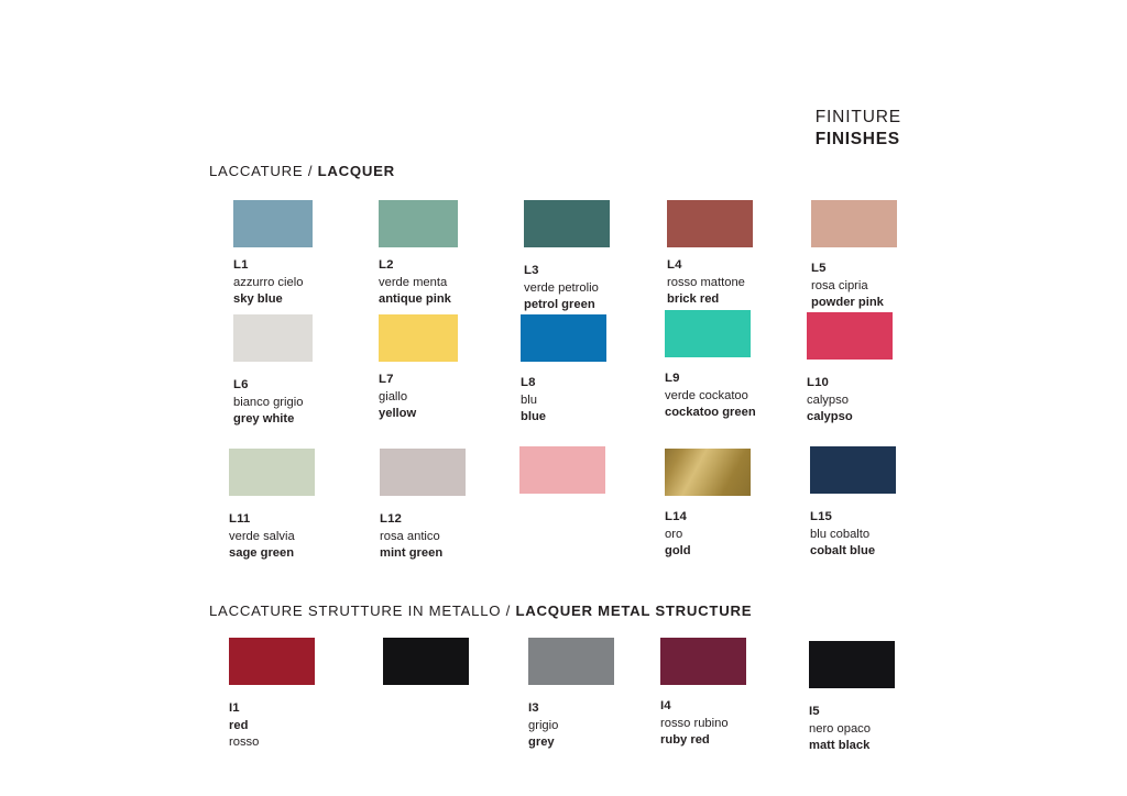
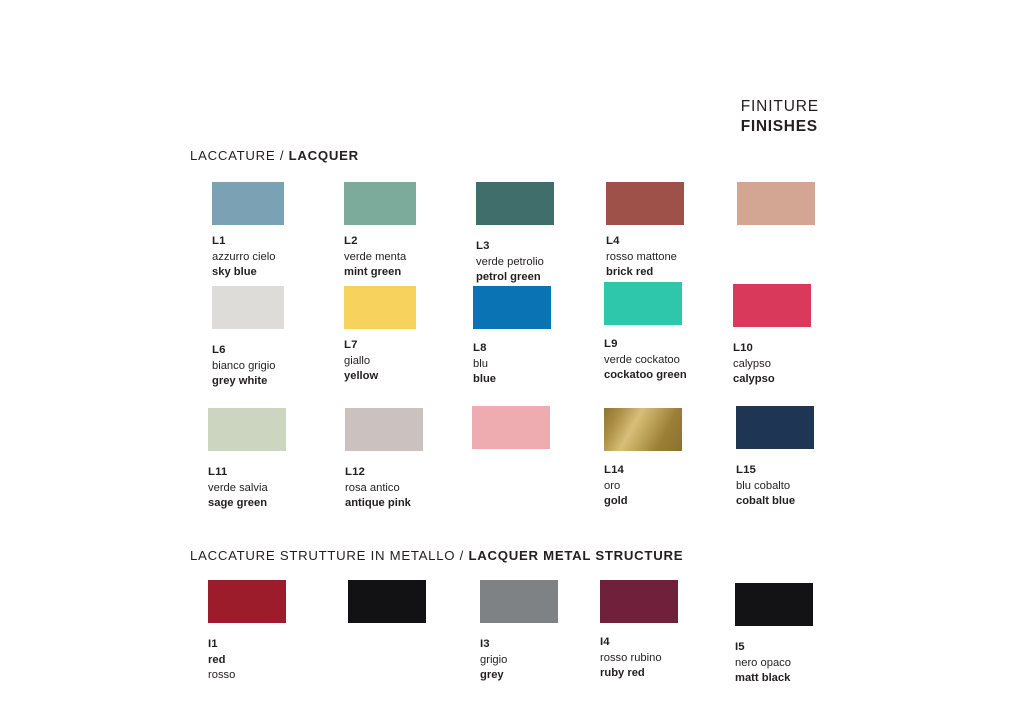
  FINITURE
  FINISHES
  LACCATURE / LACQUER
  L1
  azzurro cielo
  sky blue
  L2
  verde menta
- antique pink
+ mint green
  L3
  verde petrolio
  petrol green
  L4
  rosso mattone
  brick red
- L5
- rosa cipria
- powder pink
  L6
  bianco grigio
  grey white
  L7
  giallo
  yellow
  L8
  blu
  blue
  L9
  verde cockatoo
  cockatoo green
  L10
  calypso
  calypso
  L11
  verde salvia
  sage green
  L12
  rosa antico
- mint green
+ antique pink
  L14
  oro
  gold
  L15
  blu cobalto
  cobalt blue
  LACCATURE STRUTTURE IN METALLO / LACQUER METAL STRUCTURE
  I1
  red
  rosso
  I3
  grigio
  grey
  I4
  rosso rubino
  ruby red
  I5
  nero opaco
  matt black
